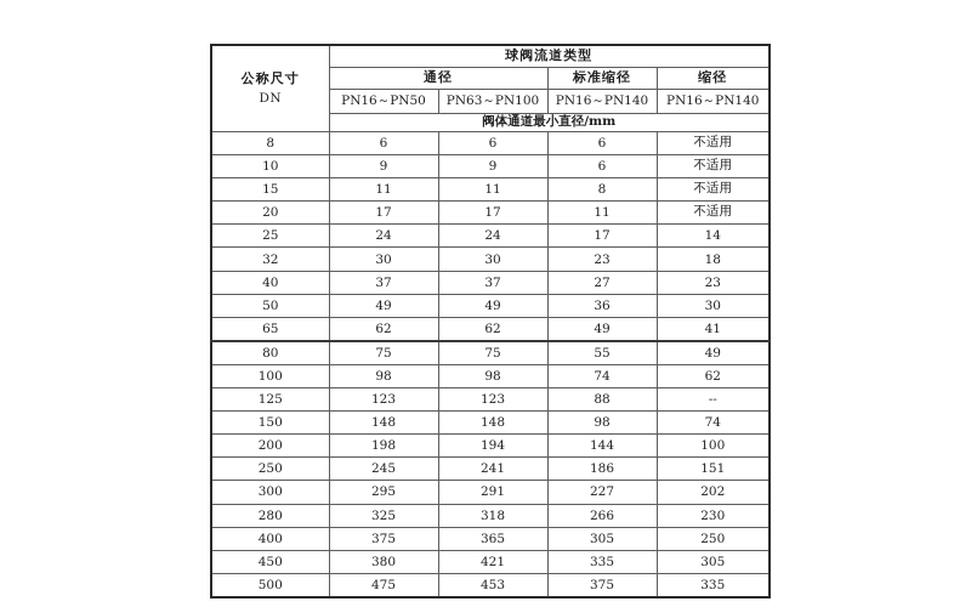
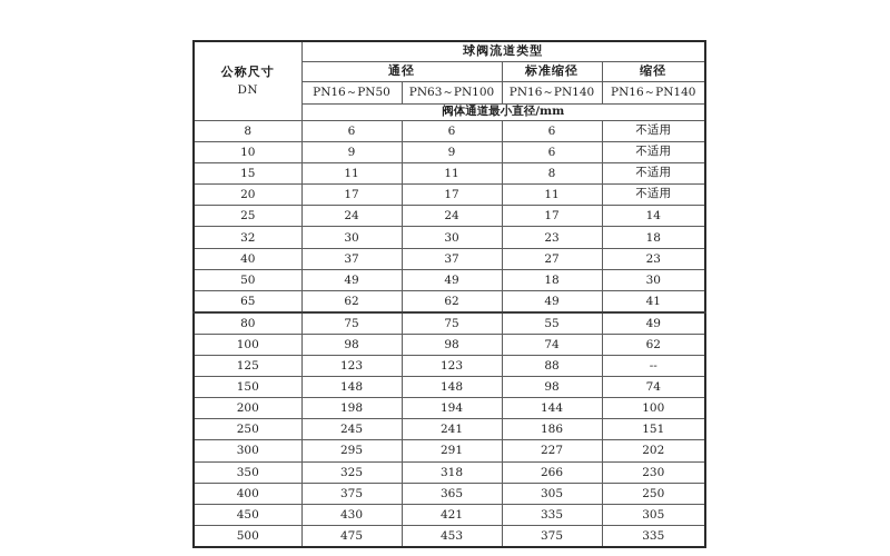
  公称尺寸 DN	球阀流道类型
  通径	标准缩径	缩径
  PN16～PN50	PN63～PN100	PN16～PN140	PN16～PN140
  阀体通道最小直径/mm
  8	6	6	6	不适用
  10	9	9	6	不适用
  15	11	11	8	不适用
  20	17	17	11	不适用
  25	24	24	17	14
  32	30	30	23	18
  40	37	37	27	23
- 50	49	49	36	30
+ 50	49	49	18	30
  65	62	62	49	41
  80	75	75	55	49
  100	98	98	74	62
  125	123	123	88	--
  150	148	148	98	74
  200	198	194	144	100
  250	245	241	186	151
  300	295	291	227	202
- 280	325	318	266	230
+ 350	325	318	266	230
  400	375	365	305	250
- 450	380	421	335	305
+ 450	430	421	335	305
  500	475	453	375	335
